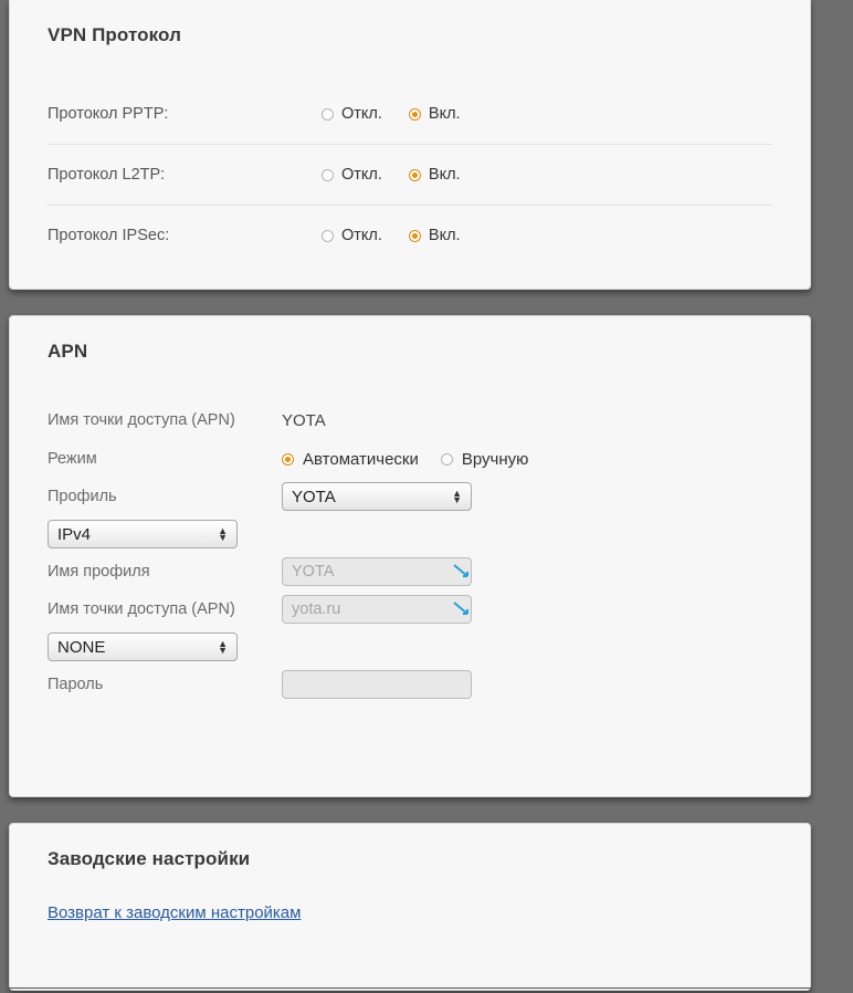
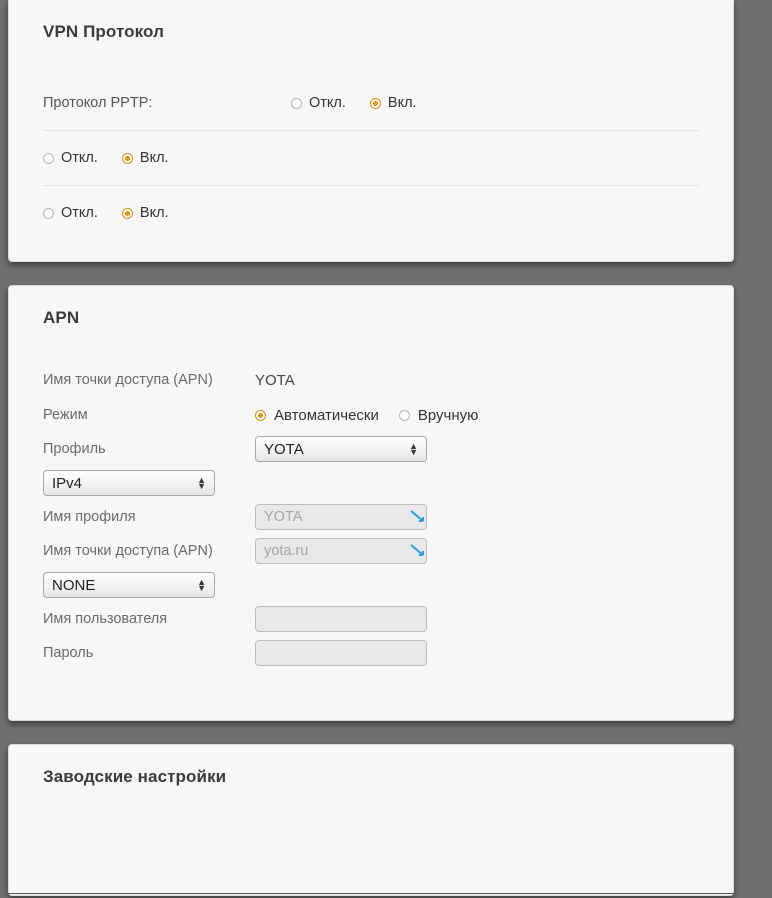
  VPN Протокол
  Протокол PPTP:
  Откл.
  Вкл.
- Протокол L2TP:
  Откл.
  Вкл.
- Протокол IPSec:
  Откл.
  Вкл.
  APN
  Имя точки доступа (APN)
  YOTA
  Режим
  Автоматически
  Вручную
  Профиль
  YOTA
  ▲
  ▼
  IPv4
  ▲
  ▼
  Имя профиля
  YOTA
  Имя точки доступа (APN)
  yota.ru
  NONE
  ▲
  ▼
+ Имя пользователя
  Пароль
  Заводские настройки
- Возврат к заводским настройкам
